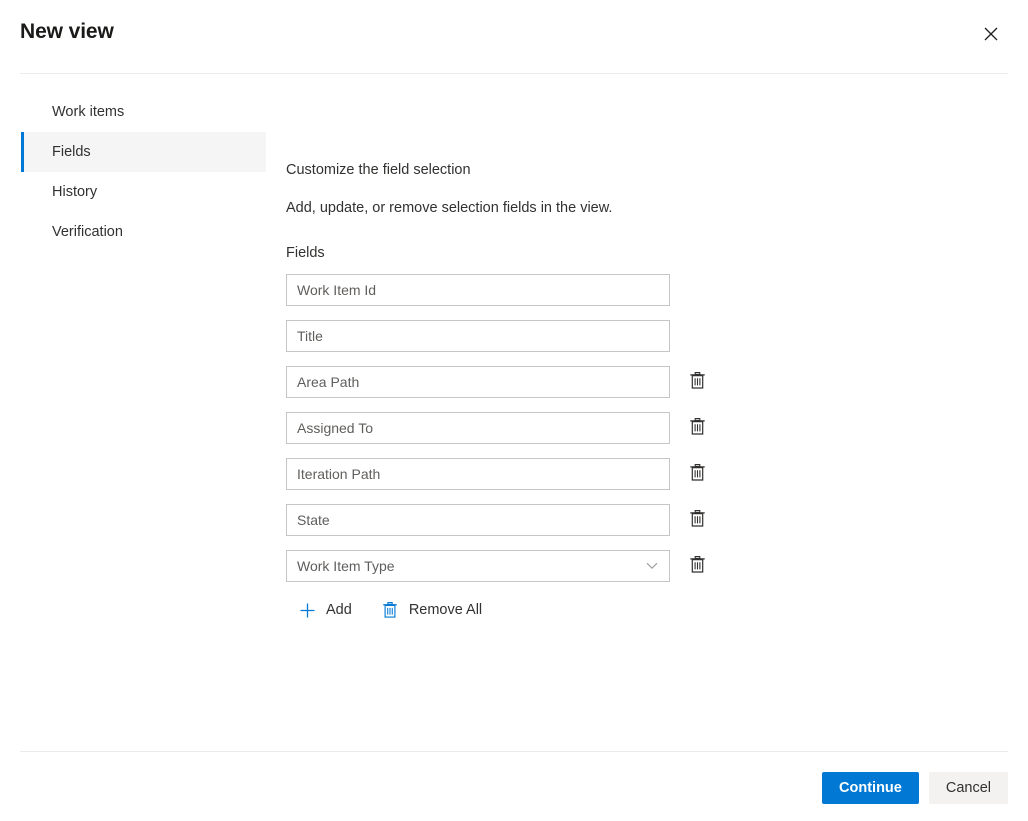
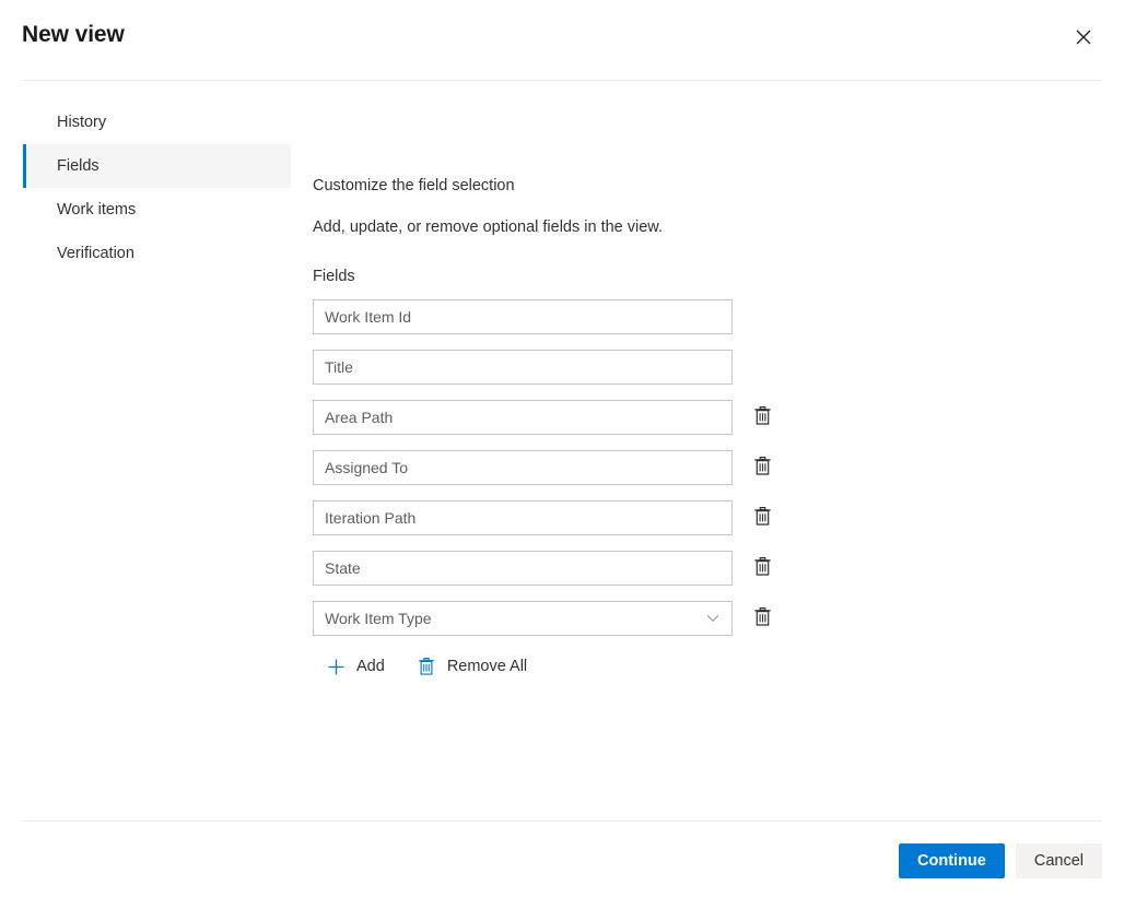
  New view
- Work items
+ History
  Fields
- History
+ Work items
  Verification
  Customize the field selection
- Add, update, or remove selection fields in the view.
+ Add, update, or remove optional fields in the view.
  Fields
  Work Item Id
  Title
  Area Path
  Assigned To
  Iteration Path
  State
  Work Item Type
  Add
  Remove All
  Continue
  Cancel
